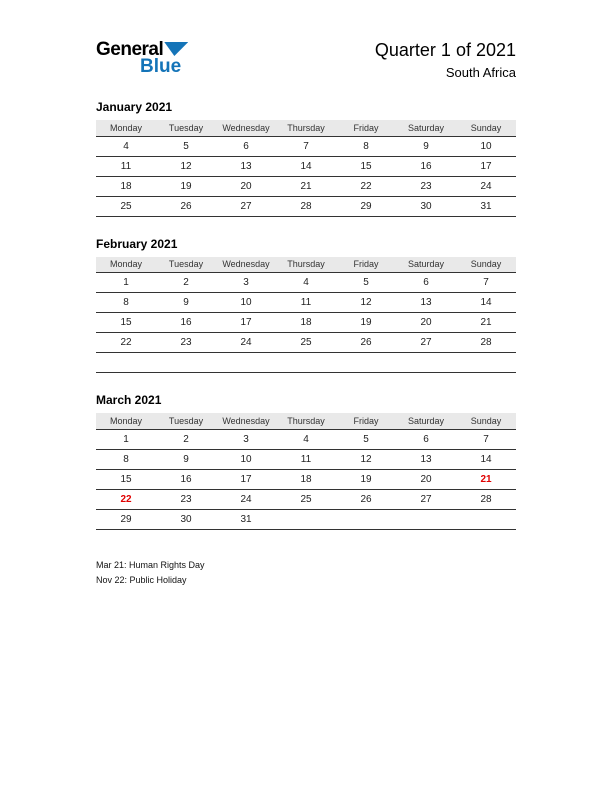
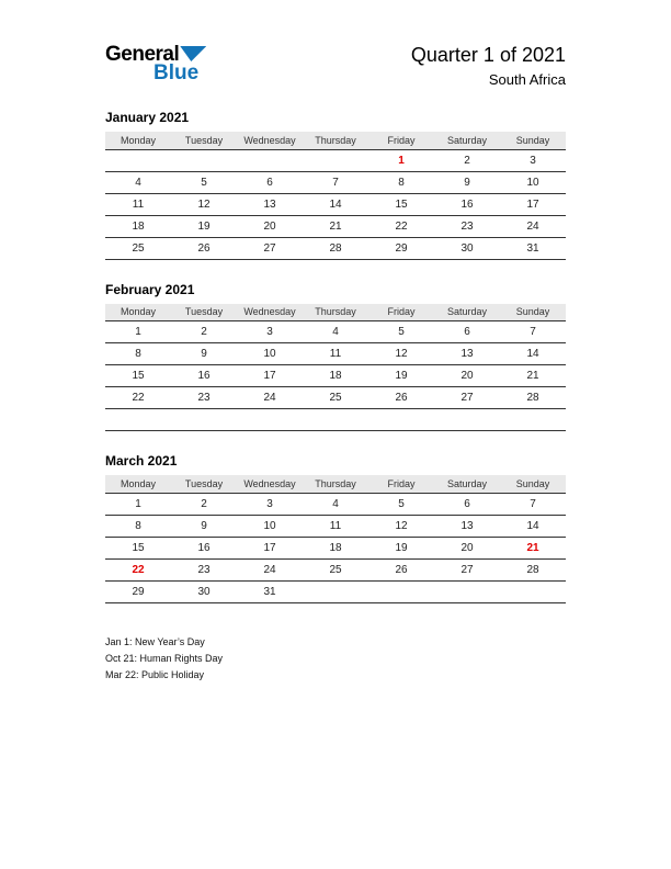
  General
  Blue
  Quarter 1 of 2021
  South Africa
  January 2021
  Monday	Tuesday	Wednesday	Thursday	Friday	Saturday	Sunday
+ 				1	2	3
  4	5	6	7	8	9	10
  11	12	13	14	15	16	17
  18	19	20	21	22	23	24
  25	26	27	28	29	30	31
  February 2021
  Monday	Tuesday	Wednesday	Thursday	Friday	Saturday	Sunday
  1	2	3	4	5	6	7
  8	9	10	11	12	13	14
  15	16	17	18	19	20	21
  22	23	24	25	26	27	28
  March 2021
  Monday	Tuesday	Wednesday	Thursday	Friday	Saturday	Sunday
  1	2	3	4	5	6	7
  8	9	10	11	12	13	14
  15	16	17	18	19	20	21
  22	23	24	25	26	27	28
  29	30	31
+ Jan 1: New Year’s Day
- Mar 21: Human Rights Day
+ Oct 21: Human Rights Day
- Nov 22: Public Holiday
+ Mar 22: Public Holiday
